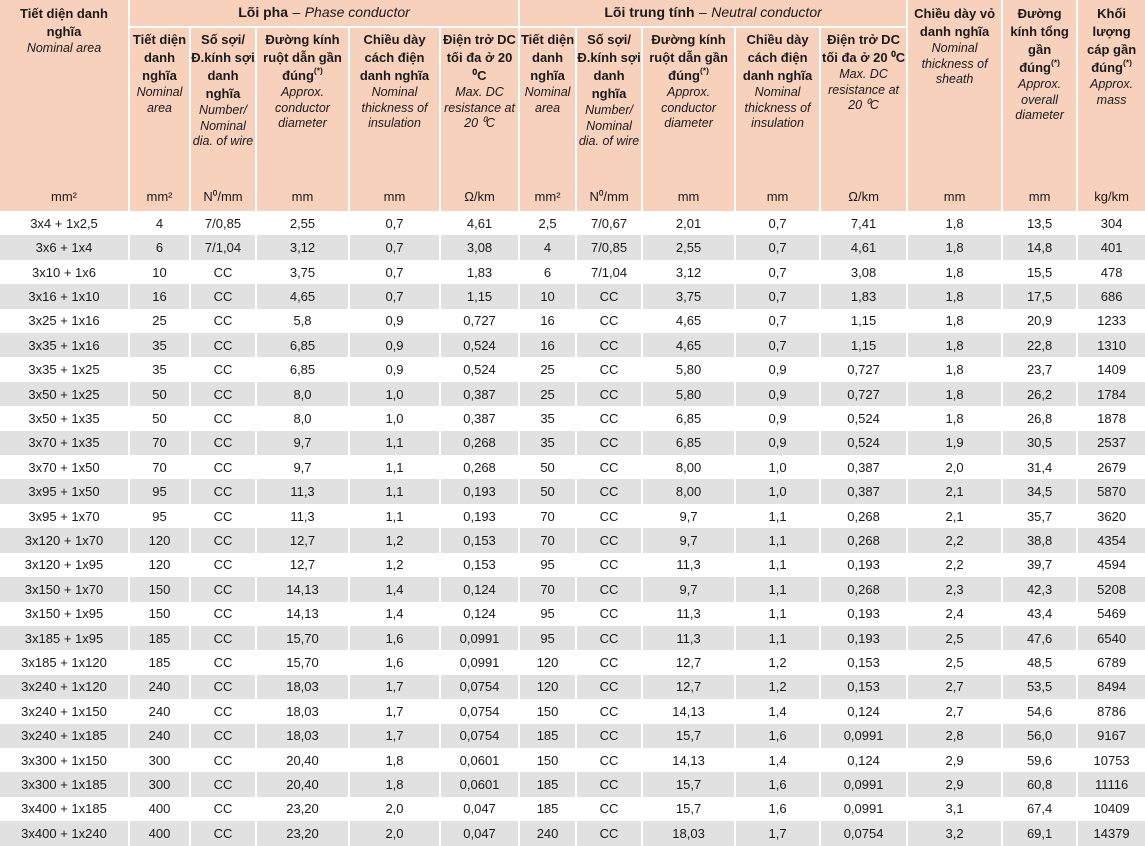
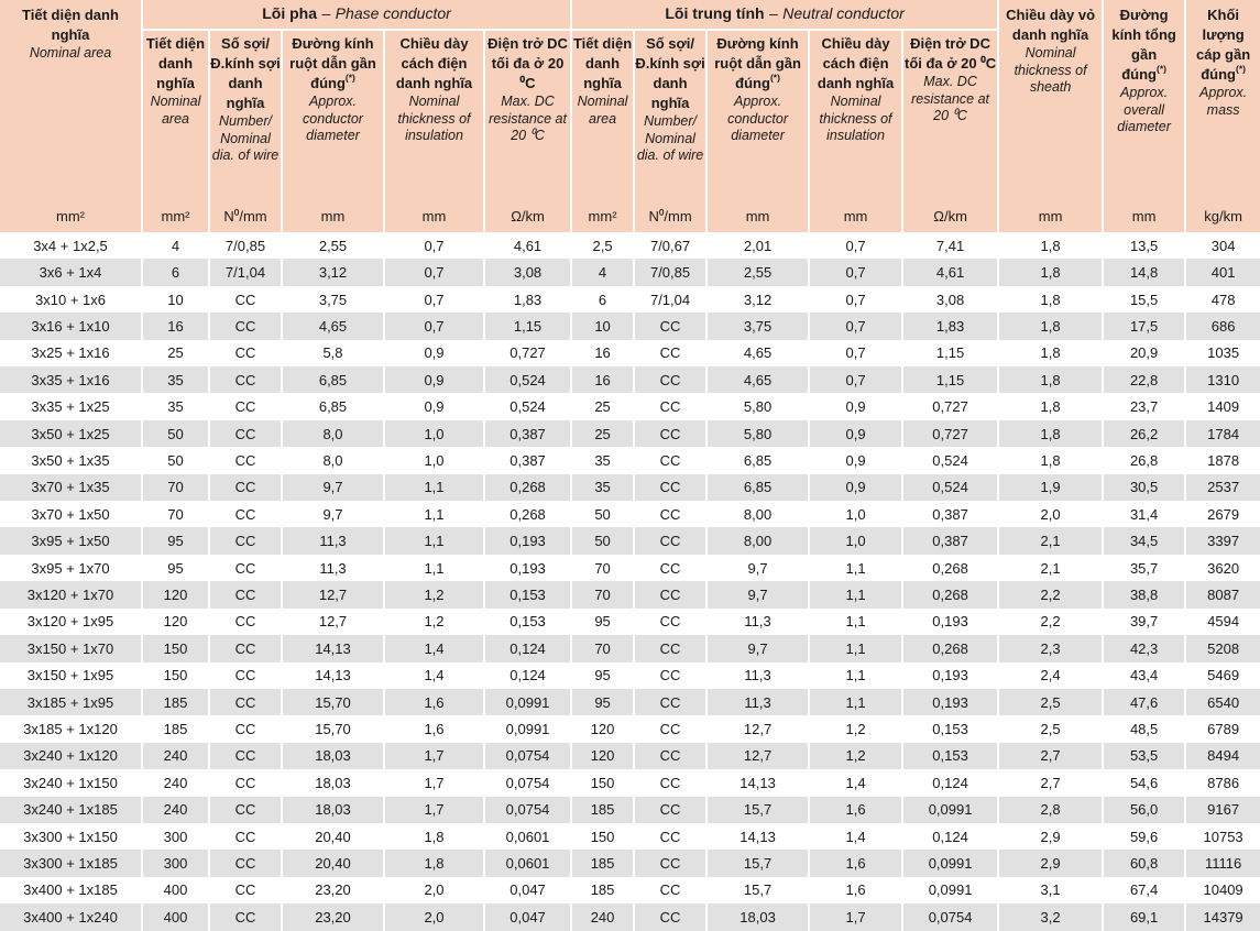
  Tiết diện danh nghĩa Nominal area	Lõi pha – Phase conductor	Lõi trung tính – Neutral conductor	Chiều dày vỏ danh nghĩa Nominal thickness of sheath	Đường kính tổng gần đúng(*) Approx. overall diameter	Khối lượng cáp gần đúng(*) Approx. mass
  Tiết diện danh nghĩa Nominal area	Số sợi/ Đ.kính sợi danh nghĩa Number/ Nominal dia. of wire	Đường kính ruột dẫn gần đúng(*) Approx. conductor diameter	Chiều dày cách điện danh nghĩa Nominal thickness of insulation	Điện trở DC tối đa ở 20 ⁰C Max. DC resistance at 20 ⁰C	Tiết diện danh nghĩa Nominal area	Số sợi/ Đ.kính sợi danh nghĩa Number/ Nominal dia. of wire	Đường kính ruột dẫn gần đúng(*) Approx. conductor diameter	Chiều dày cách điện danh nghĩa Nominal thickness of insulation	Điện trở DC tối đa ở 20 ⁰C Max. DC resistance at 20 ⁰C
  mm²	mm²	N⁰/mm	mm	mm	Ω/km	mm²	N⁰/mm	mm	mm	Ω/km	mm	mm	kg/km
  3x4 + 1x2,5	4	7/0,85	2,55	0,7	4,61	2,5	7/0,67	2,01	0,7	7,41	1,8	13,5	304
  3x6 + 1x4	6	7/1,04	3,12	0,7	3,08	4	7/0,85	2,55	0,7	4,61	1,8	14,8	401
  3x10 + 1x6	10	CC	3,75	0,7	1,83	6	7/1,04	3,12	0,7	3,08	1,8	15,5	478
  3x16 + 1x10	16	CC	4,65	0,7	1,15	10	CC	3,75	0,7	1,83	1,8	17,5	686
- 3x25 + 1x16	25	CC	5,8	0,9	0,727	16	CC	4,65	0,7	1,15	1,8	20,9	1233
+ 3x25 + 1x16	25	CC	5,8	0,9	0,727	16	CC	4,65	0,7	1,15	1,8	20,9	1035
  3x35 + 1x16	35	CC	6,85	0,9	0,524	16	CC	4,65	0,7	1,15	1,8	22,8	1310
  3x35 + 1x25	35	CC	6,85	0,9	0,524	25	CC	5,80	0,9	0,727	1,8	23,7	1409
  3x50 + 1x25	50	CC	8,0	1,0	0,387	25	CC	5,80	0,9	0,727	1,8	26,2	1784
  3x50 + 1x35	50	CC	8,0	1,0	0,387	35	CC	6,85	0,9	0,524	1,8	26,8	1878
  3x70 + 1x35	70	CC	9,7	1,1	0,268	35	CC	6,85	0,9	0,524	1,9	30,5	2537
  3x70 + 1x50	70	CC	9,7	1,1	0,268	50	CC	8,00	1,0	0,387	2,0	31,4	2679
- 3x95 + 1x50	95	CC	11,3	1,1	0,193	50	CC	8,00	1,0	0,387	2,1	34,5	5870
+ 3x95 + 1x50	95	CC	11,3	1,1	0,193	50	CC	8,00	1,0	0,387	2,1	34,5	3397
  3x95 + 1x70	95	CC	11,3	1,1	0,193	70	CC	9,7	1,1	0,268	2,1	35,7	3620
- 3x120 + 1x70	120	CC	12,7	1,2	0,153	70	CC	9,7	1,1	0,268	2,2	38,8	4354
+ 3x120 + 1x70	120	CC	12,7	1,2	0,153	70	CC	9,7	1,1	0,268	2,2	38,8	8087
  3x120 + 1x95	120	CC	12,7	1,2	0,153	95	CC	11,3	1,1	0,193	2,2	39,7	4594
  3x150 + 1x70	150	CC	14,13	1,4	0,124	70	CC	9,7	1,1	0,268	2,3	42,3	5208
  3x150 + 1x95	150	CC	14,13	1,4	0,124	95	CC	11,3	1,1	0,193	2,4	43,4	5469
  3x185 + 1x95	185	CC	15,70	1,6	0,0991	95	CC	11,3	1,1	0,193	2,5	47,6	6540
  3x185 + 1x120	185	CC	15,70	1,6	0,0991	120	CC	12,7	1,2	0,153	2,5	48,5	6789
  3x240 + 1x120	240	CC	18,03	1,7	0,0754	120	CC	12,7	1,2	0,153	2,7	53,5	8494
  3x240 + 1x150	240	CC	18,03	1,7	0,0754	150	CC	14,13	1,4	0,124	2,7	54,6	8786
  3x240 + 1x185	240	CC	18,03	1,7	0,0754	185	CC	15,7	1,6	0,0991	2,8	56,0	9167
  3x300 + 1x150	300	CC	20,40	1,8	0,0601	150	CC	14,13	1,4	0,124	2,9	59,6	10753
  3x300 + 1x185	300	CC	20,40	1,8	0,0601	185	CC	15,7	1,6	0,0991	2,9	60,8	11116
  3x400 + 1x185	400	CC	23,20	2,0	0,047	185	CC	15,7	1,6	0,0991	3,1	67,4	10409
  3x400 + 1x240	400	CC	23,20	2,0	0,047	240	CC	18,03	1,7	0,0754	3,2	69,1	14379
